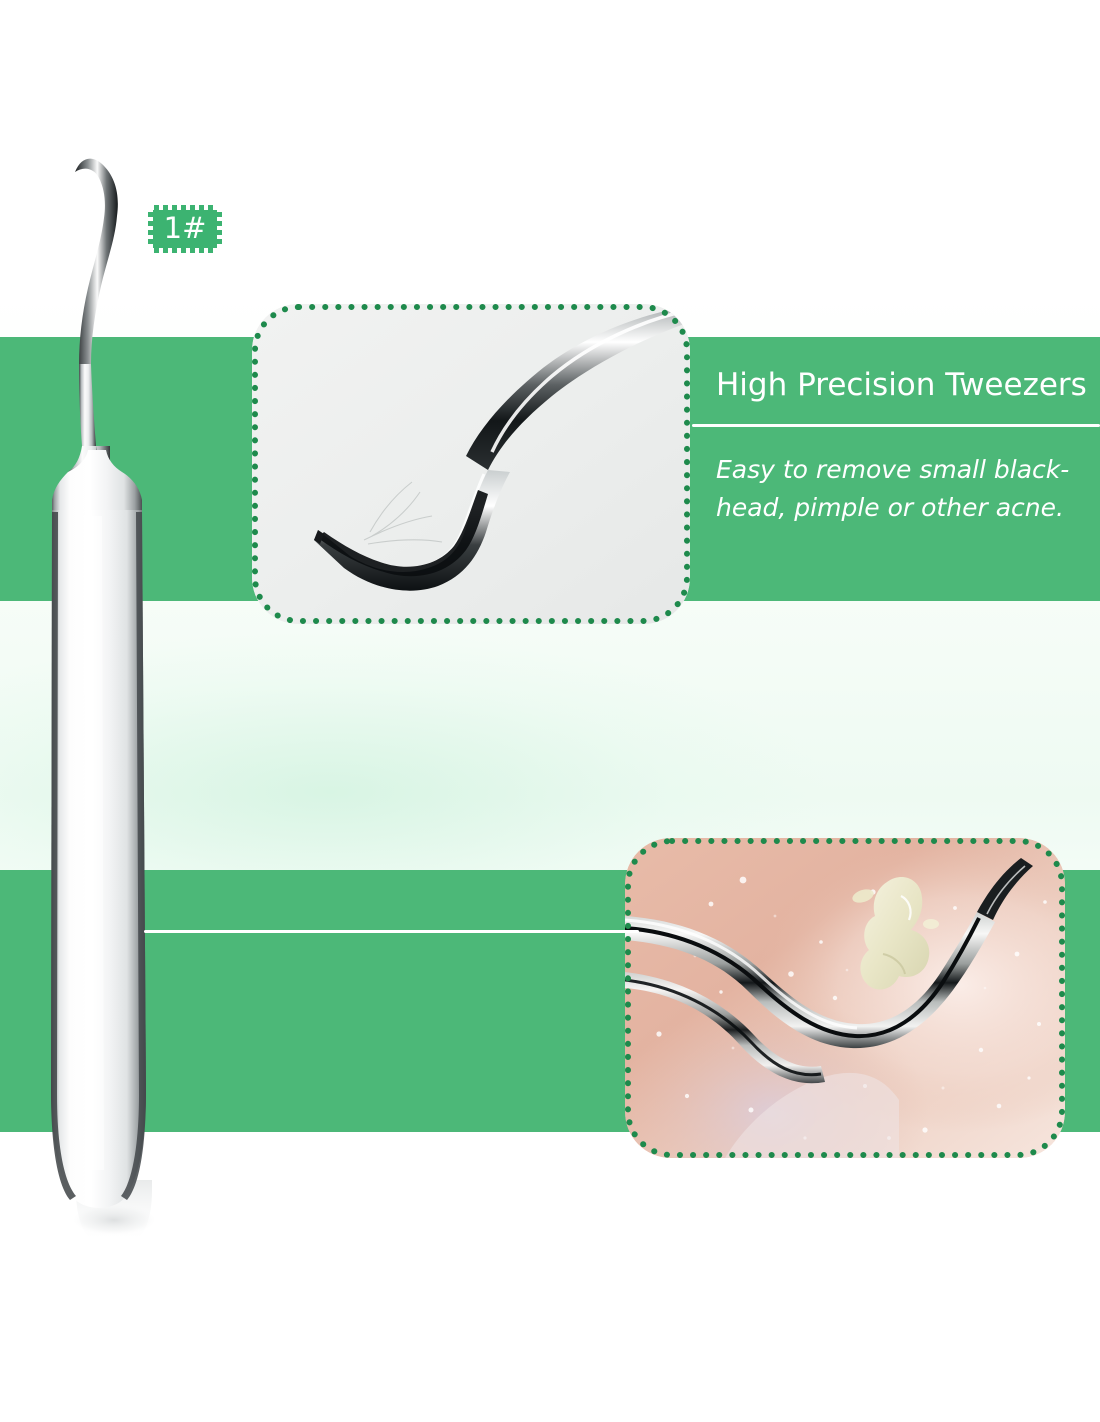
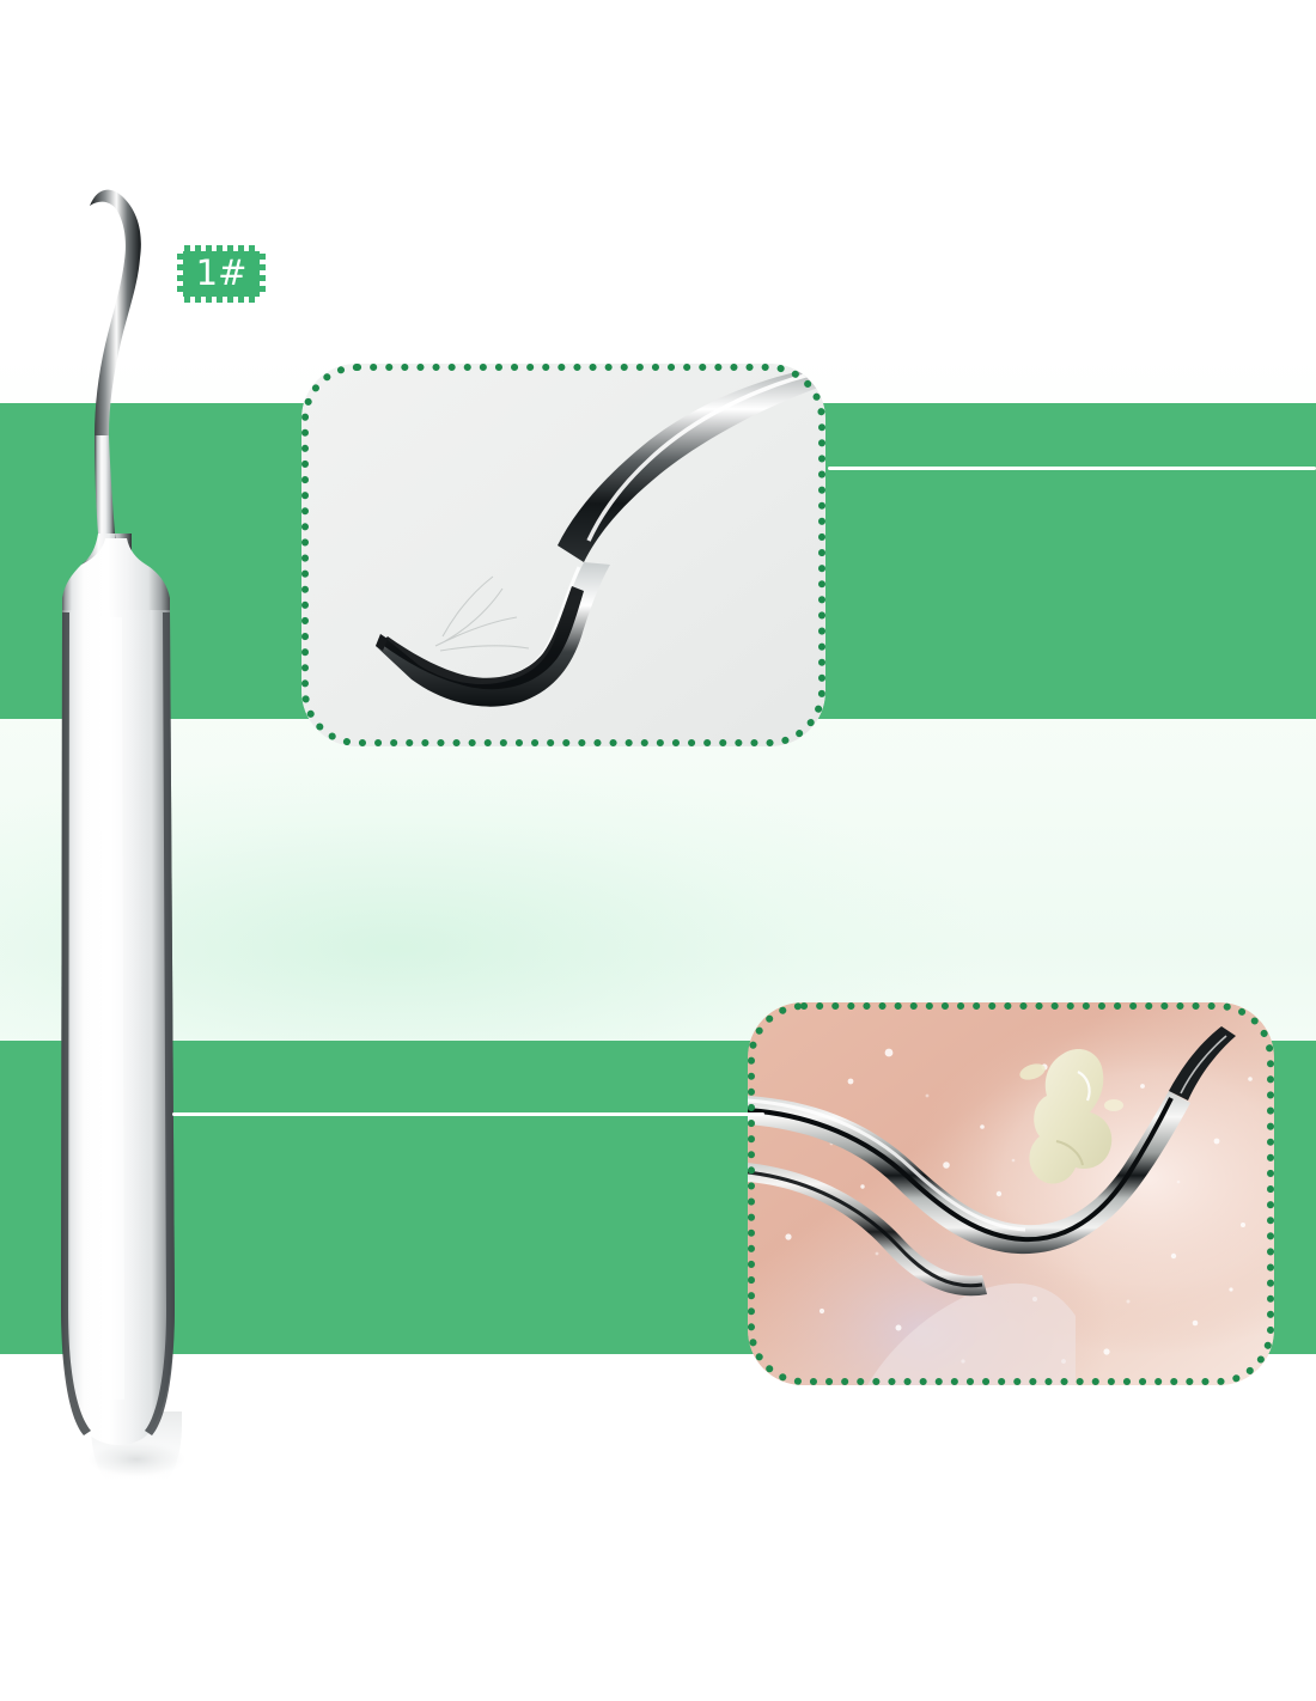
  1#
- High Precision Tweezers
- Easy to remove small black-
- head, pimple or other acne.
